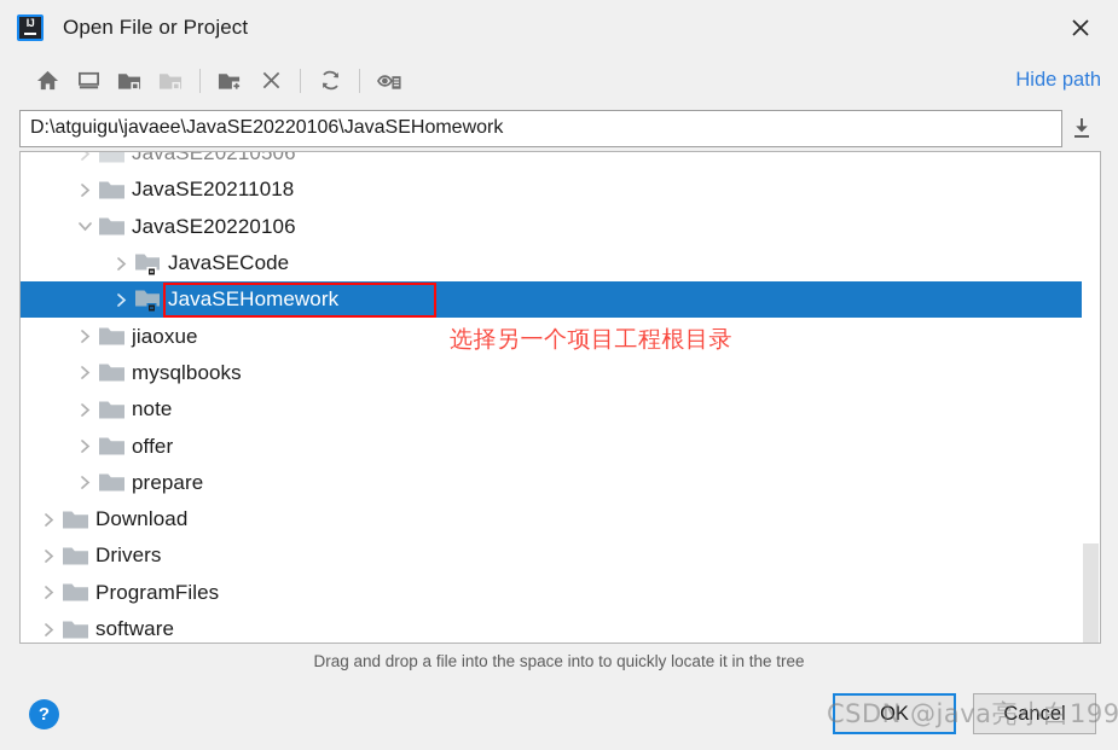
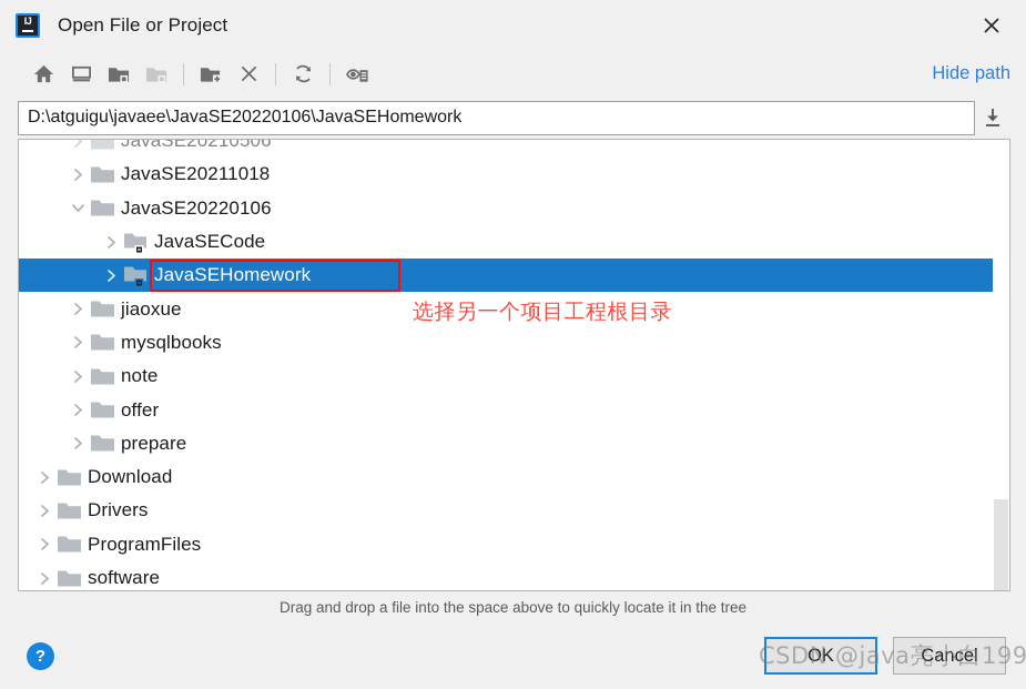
  Open File or Project
  Hide path
  D:\atguigu\javaee\JavaSE20220106\JavaSEHomework
  JavaSE20210506
  JavaSE20211018
  JavaSE20220106
  JavaSECode
  JavaSEHomework
  jiaoxue
  mysqlbooks
  note
  offer
  prepare
  Download
  Drivers
  ProgramFiles
  software
  选择另一个项目工程根目录
- Drag and drop a file into the space into to quickly locate it in the tree
+ Drag and drop a file into the space above to quickly locate it in the tree
  ?
  OK
  Cancel
  CSDN @java亮小白199
